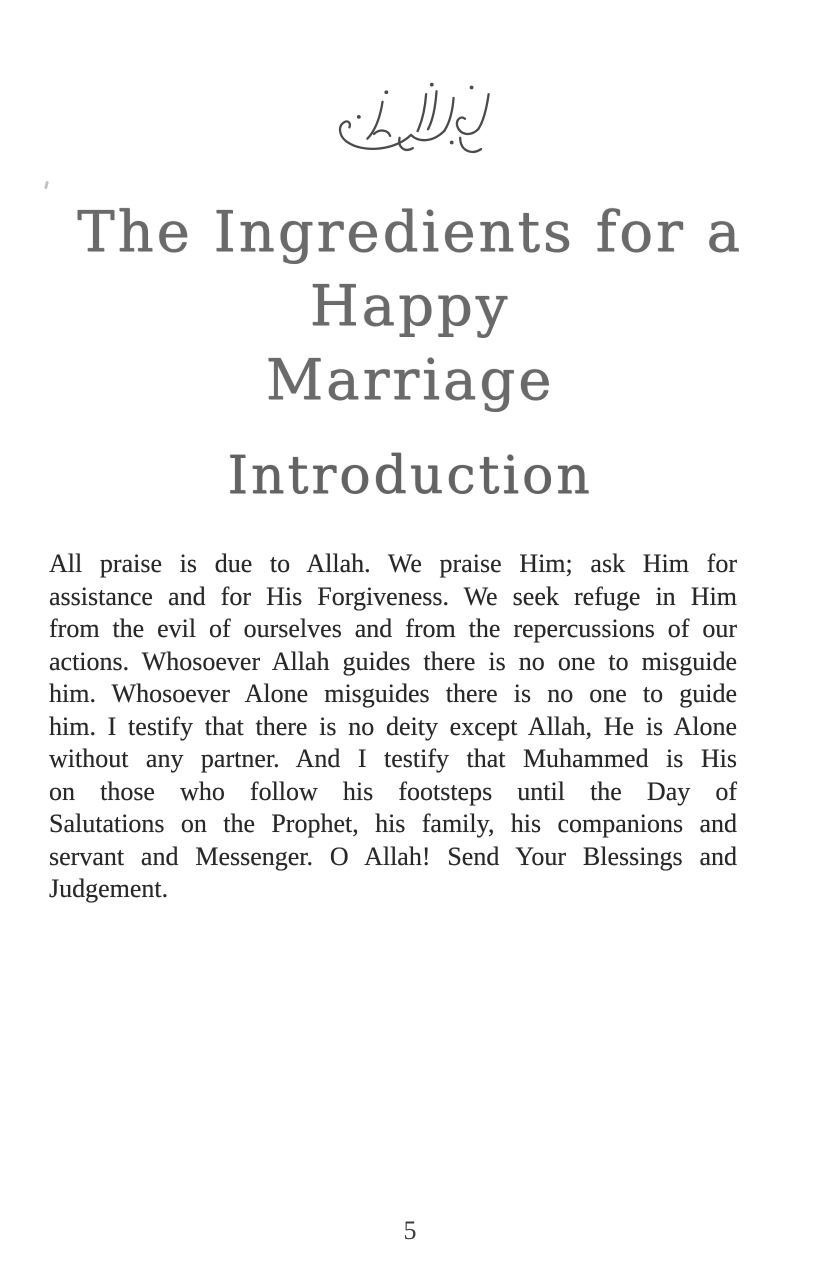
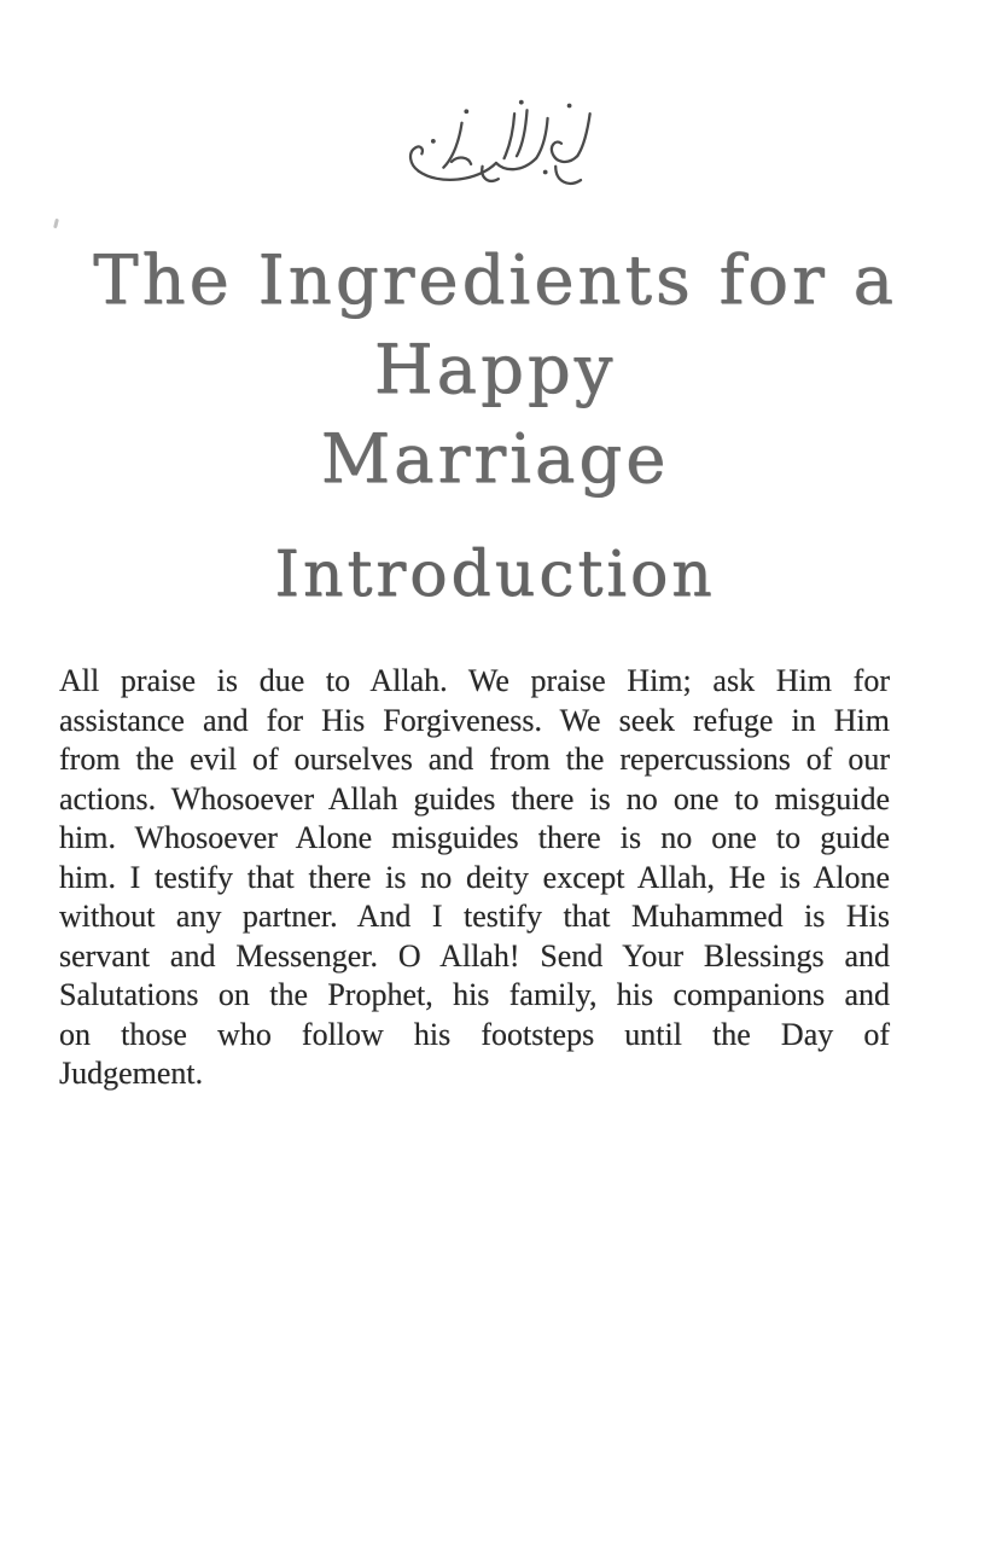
  The Ingredients for a
  Happy
  Marriage
  Introduction
  All praise is due to Allah. We praise Him; ask Him for
  assistance and for His Forgiveness. We seek refuge in Him
  from the evil of ourselves and from the repercussions of our
  actions. Whosoever Allah guides there is no one to misguide
  him. Whosoever Alone misguides there is no one to guide
  him. I testify that there is no deity except Allah, He is Alone
  without any partner. And I testify that Muhammed is His
- on those who follow his footsteps until the Day of
+ servant and Messenger. O Allah! Send Your Blessings and
  Salutations on the Prophet, his family, his companions and
- servant and Messenger. O Allah! Send Your Blessings and
+ on those who follow his footsteps until the Day of
  Judgement.
- 5
